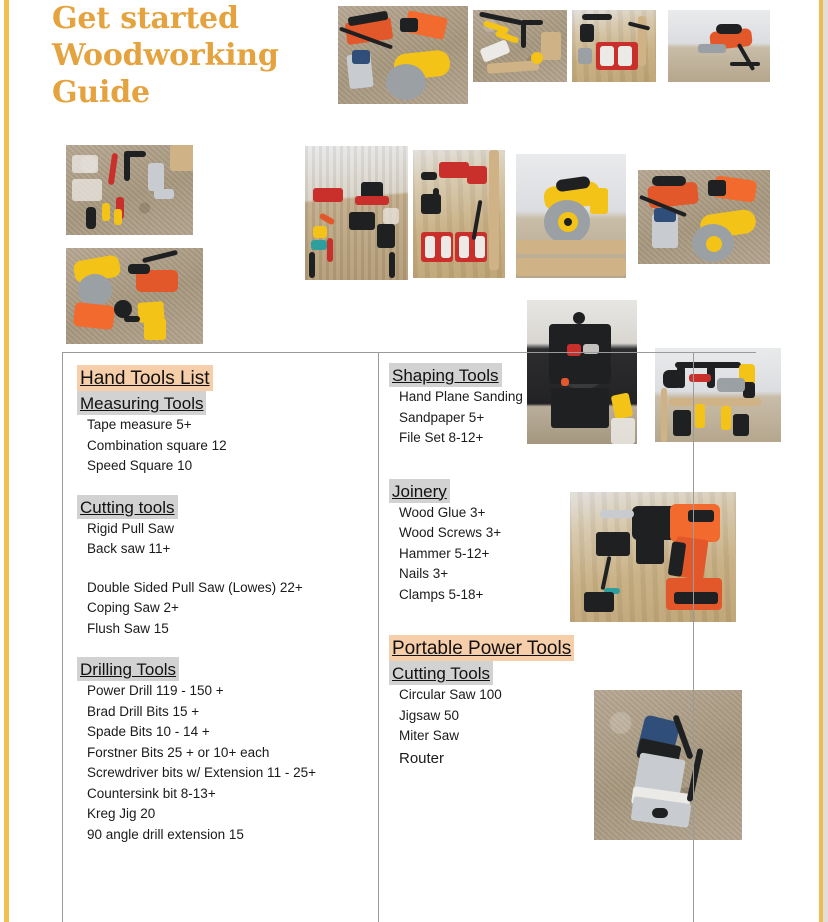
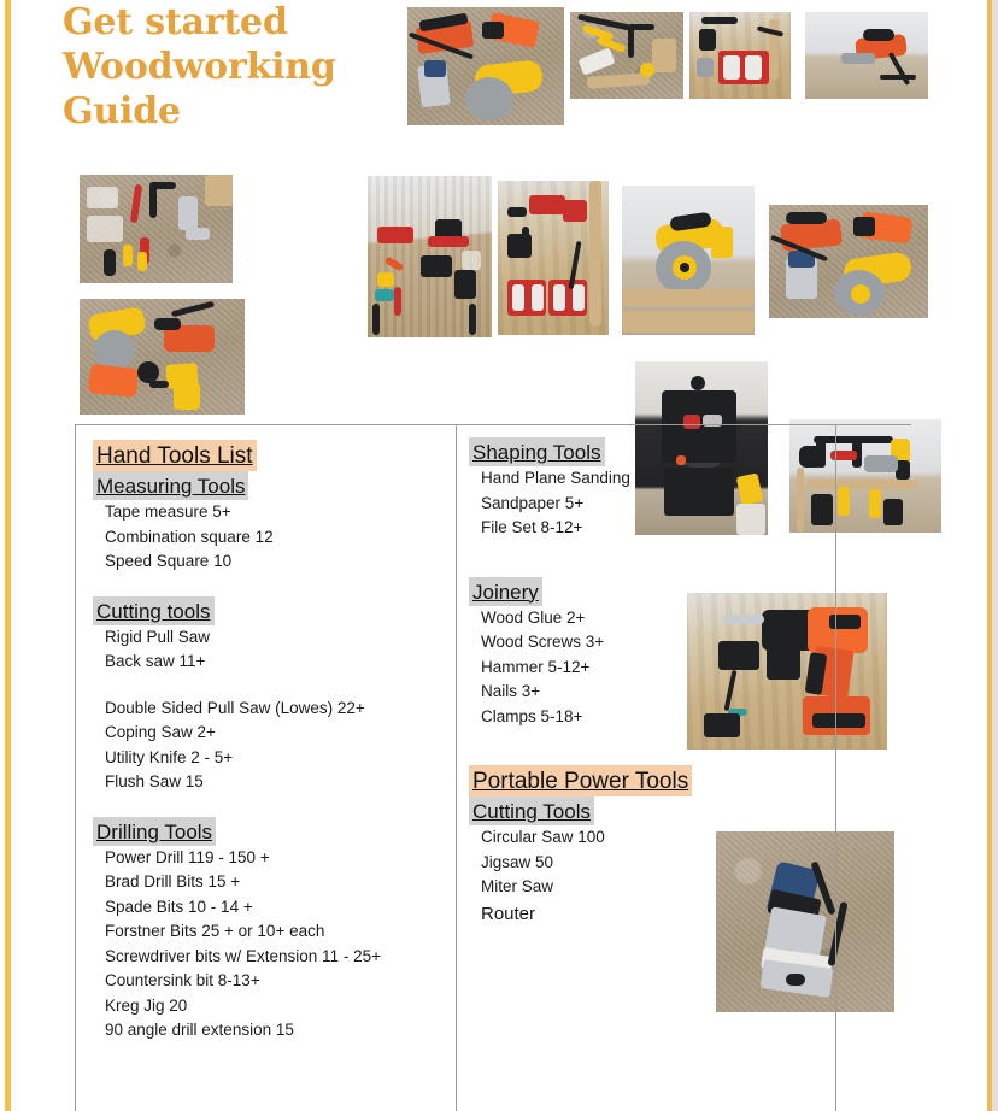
  Get started
  Woodworking
  Guide
  Hand Tools List
  Measuring Tools
  Tape measure 5+
  Combination square 12
  Speed Square 10
  Cutting tools
  Rigid Pull Saw
  Back saw 11+
  Double Sided Pull Saw (Lowes) 22+
  Coping Saw 2+
+ Utility Knife 2 - 5+
  Flush Saw 15
  Drilling Tools
  Power Drill 119 - 150 +
  Brad Drill Bits 15 +
  Spade Bits 10 - 14 +
  Forstner Bits 25 + or 10+ each
  Screwdriver bits w/ Extension 11 - 25+
  Countersink bit 8-13+
  Kreg Jig 20
  90 angle drill extension 15
  Shaping Tools
  Hand Plane Sanding
  Sandpaper 5+
  File Set 8-12+
  Joinery
- Wood Glue 3+
+ Wood Glue 2+
  Wood Screws 3+
  Hammer 5-12+
  Nails 3+
  Clamps 5-18+
  Portable Power Tools
  Cutting Tools
  Circular Saw 100
  Jigsaw 50
  Miter Saw
  Router
